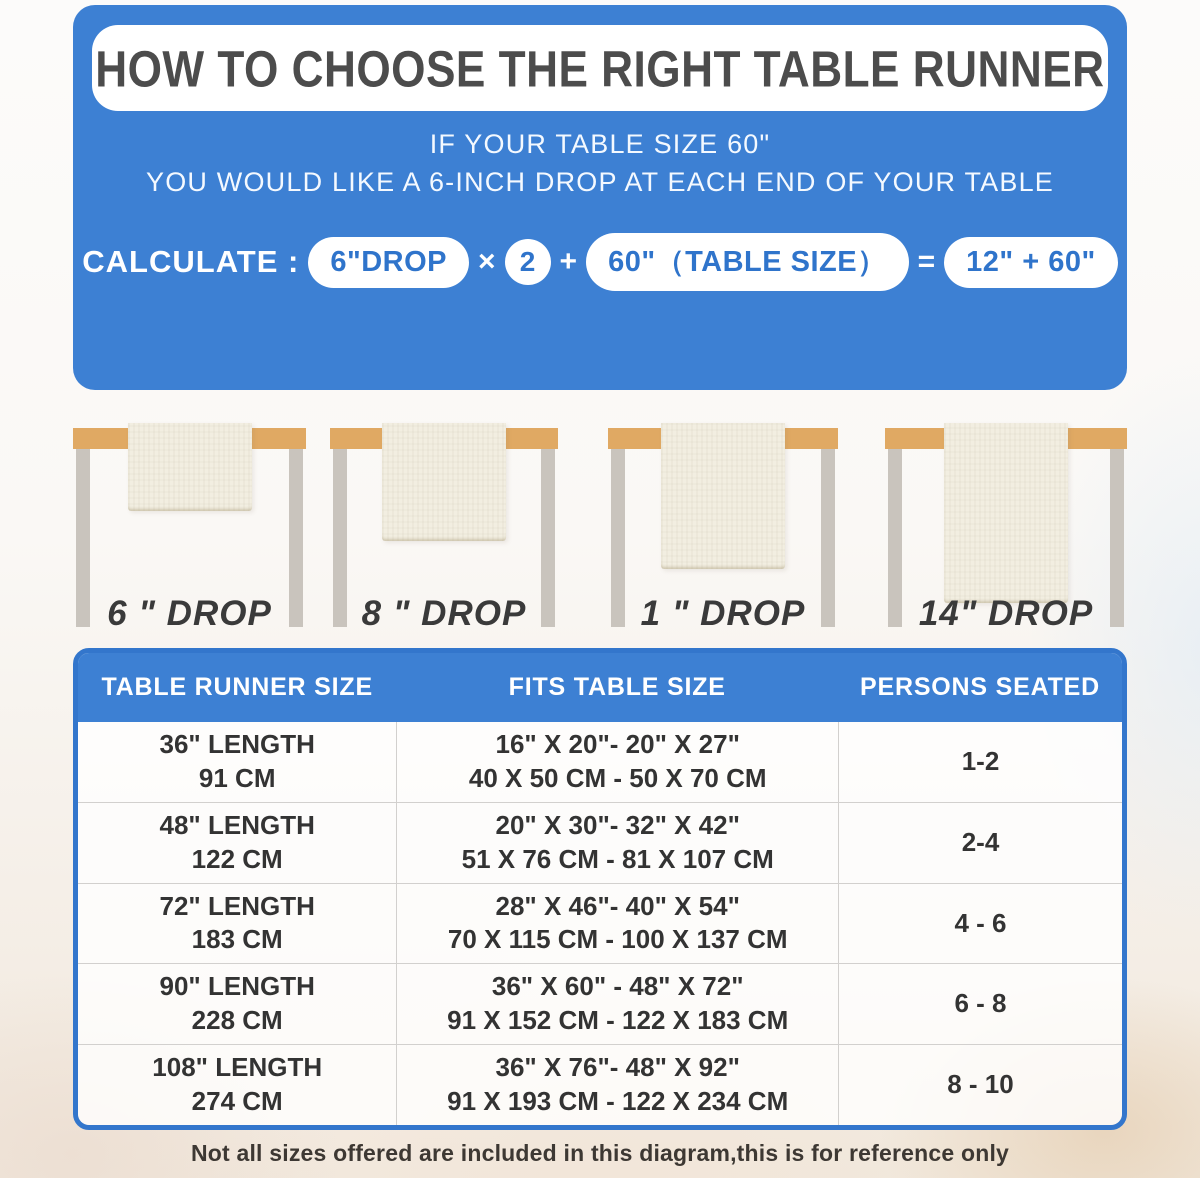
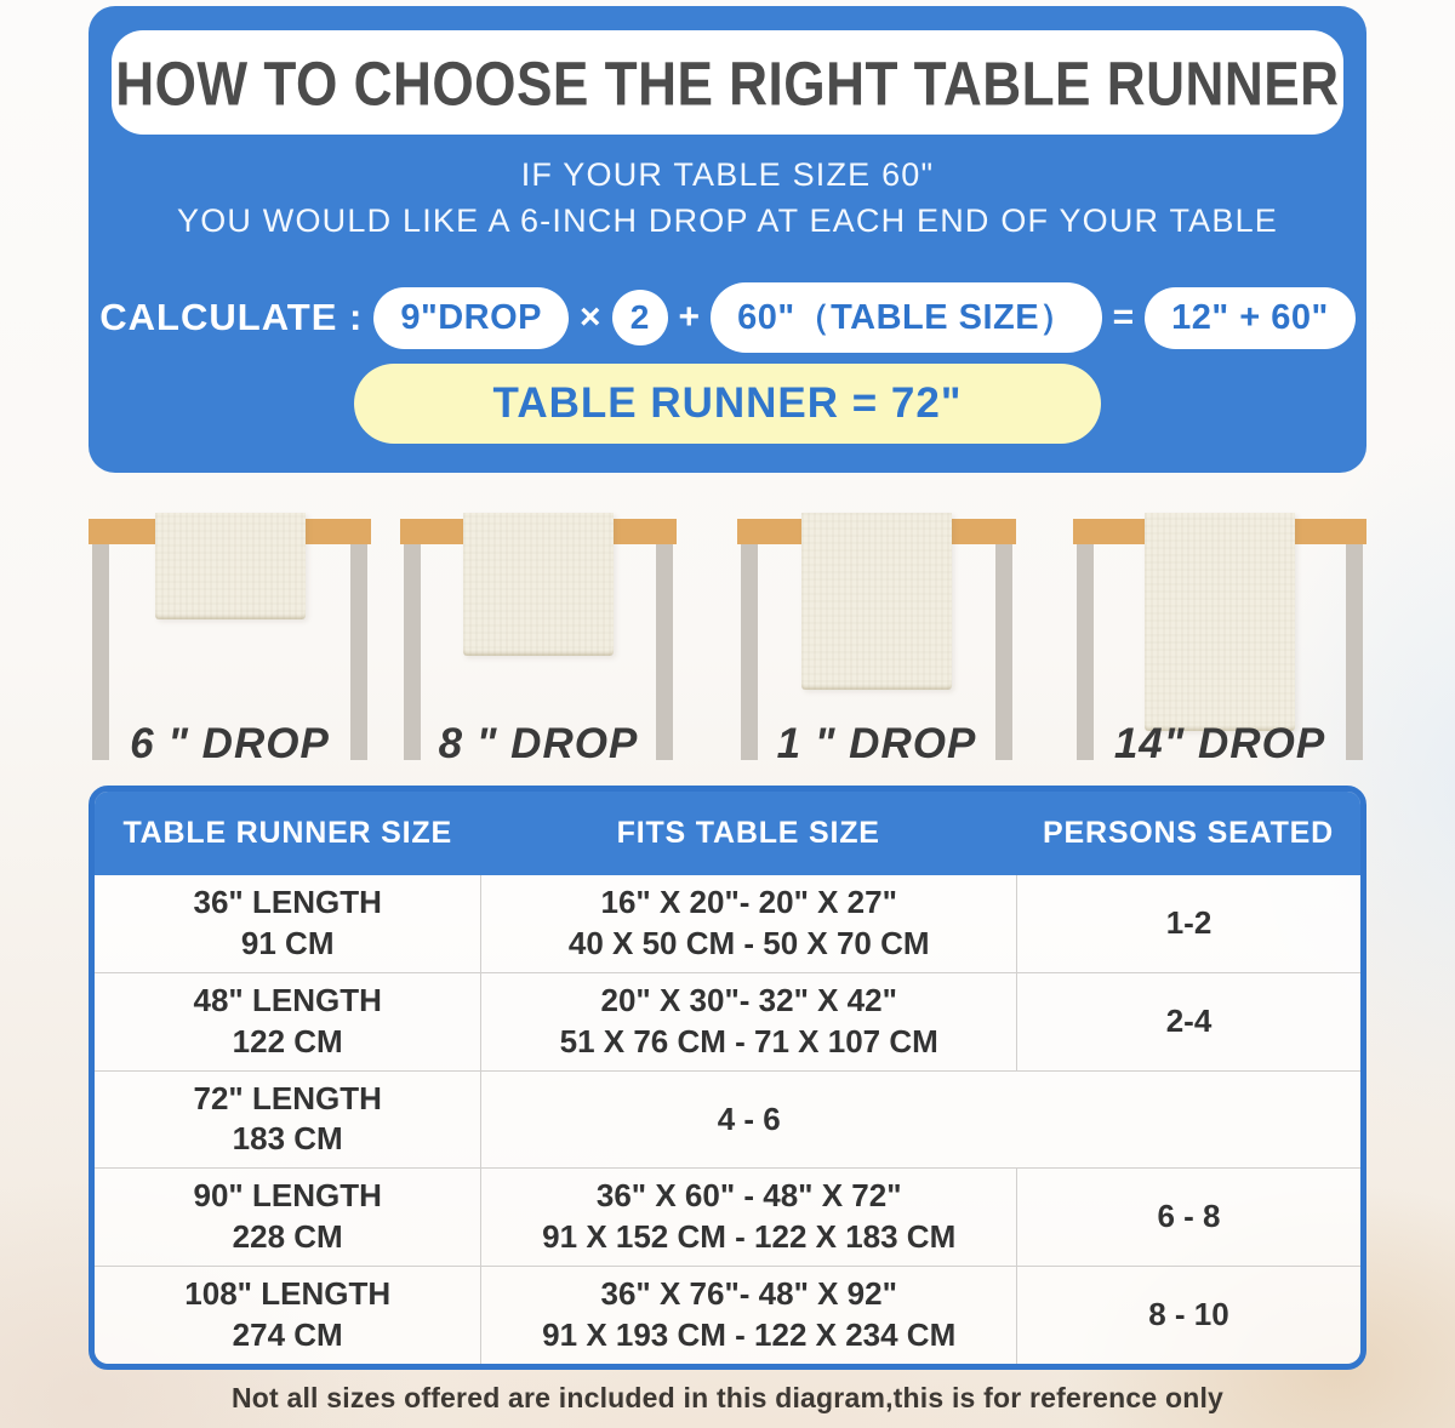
  HOW TO CHOOSE THE RIGHT TABLE RUNNER
  IF YOUR TABLE SIZE 60"
  YOU WOULD LIKE A 6-INCH DROP AT EACH END OF YOUR TABLE
  CALCULATE :
- 6"DROP
+ 9"DROP
  ×
  2
  +
  60"（TABLE SIZE）
  =
  12" + 60"
+ TABLE RUNNER = 72"
  6 " DROP
  8 " DROP
  1 " DROP
  14" DROP
  TABLE RUNNER SIZE
  FITS TABLE SIZE
  PERSONS SEATED
  36" LENGTH
  91 CM
  16" X 20"- 20" X 27"
  40 X 50 CM - 50 X 70 CM
  1-2
  48" LENGTH
  122 CM
  20" X 30"- 32" X 42"
- 51 X 76 CM - 81 X 107 CM
+ 51 X 76 CM - 71 X 107 CM
  2-4
  72" LENGTH
  183 CM
- 28" X 46"- 40" X 54"
- 70 X 115 CM - 100 X 137 CM
  4 - 6
  90" LENGTH
  228 CM
  36" X 60" - 48" X 72"
  91 X 152 CM - 122 X 183 CM
  6 - 8
  108" LENGTH
  274 CM
  36" X 76"- 48" X 92"
  91 X 193 CM - 122 X 234 CM
  8 - 10
  Not all sizes offered are included in this diagram,this is for reference only
